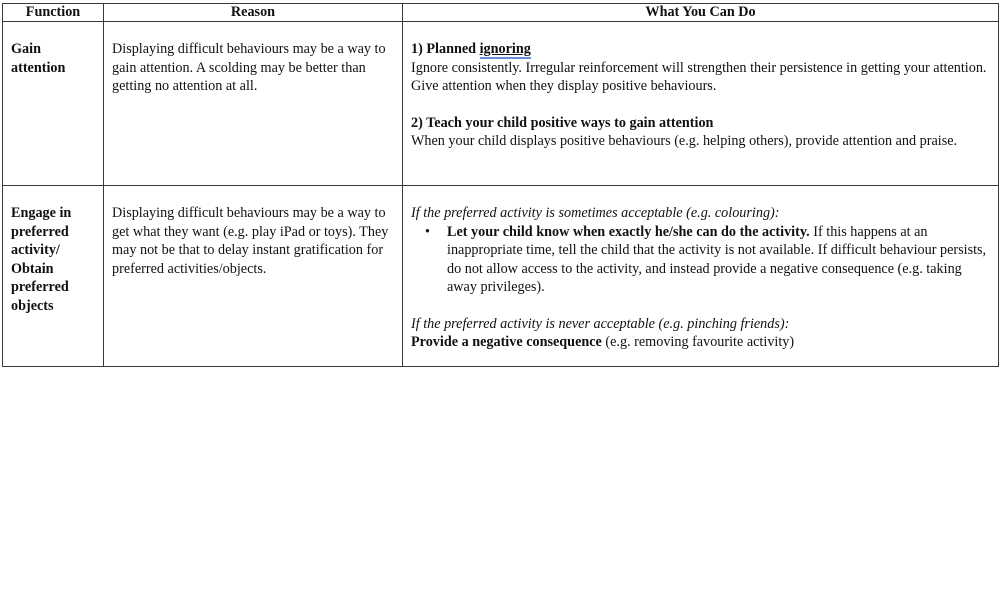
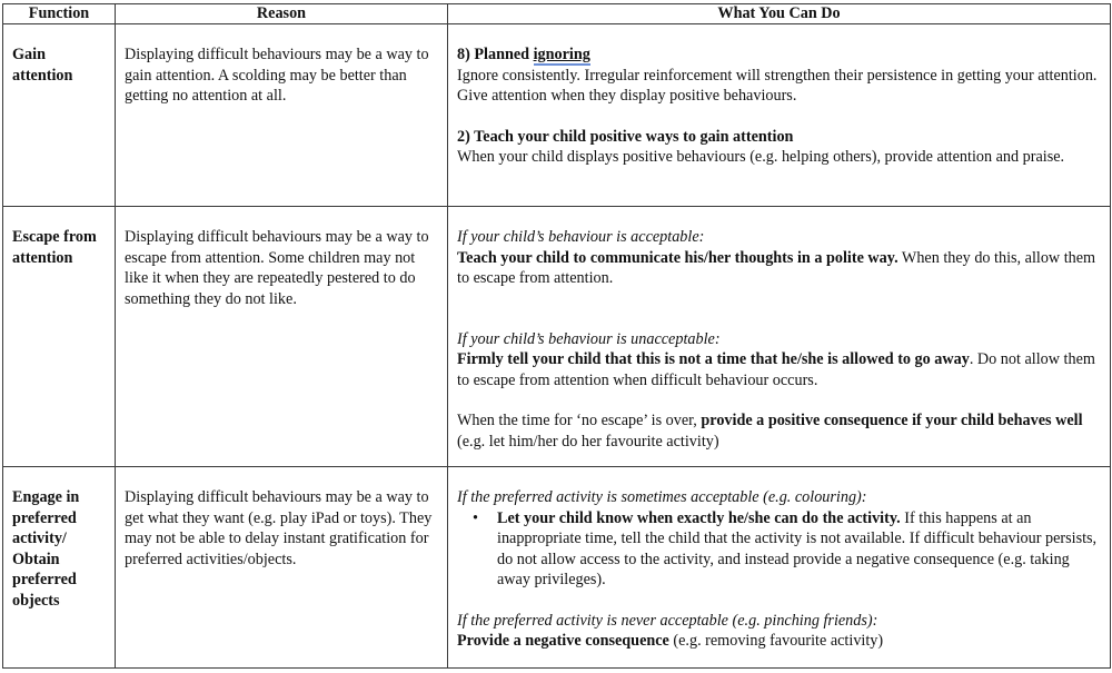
  Function	Reason	What You Can Do
- Gain attention	Displaying difficult behaviours may be a way to gain attention. A scolding may be better than getting no attention at all.	1) Planned ignoring Ignore consistently. Irregular reinforcement will strengthen their persistence in getting your attention. Give attention when they display positive behaviours. 2) Teach your child positive ways to gain attention When your child displays positive behaviours (e.g. helping others), provide attention and praise.
+ Gain attention	Displaying difficult behaviours may be a way to gain attention. A scolding may be better than getting no attention at all.	8) Planned ignoring Ignore consistently. Irregular reinforcement will strengthen their persistence in getting your attention. Give attention when they display positive behaviours. 2) Teach your child positive ways to gain attention When your child displays positive behaviours (e.g. helping others), provide attention and praise.
+ Escape from attention	Displaying difficult behaviours may be a way to escape from attention. Some children may not like it when they are repeatedly pestered to do something they do not like.	If your child’s behaviour is acceptable: Teach your child to communicate his/her thoughts in a polite way. When they do this, allow them to escape from attention. If your child’s behaviour is unacceptable: Firmly tell your child that this is not a time that he/she is allowed to go away. Do not allow them to escape from attention when difficult behaviour occurs. When the time for ‘no escape’ is over, provide a positive consequence if your child behaves well (e.g. let him/her do her favourite activity)
- Engage in preferred activity/ Obtain preferred objects	Displaying difficult behaviours may be a way to get what they want (e.g. play iPad or toys). They may not be that to delay instant gratification for preferred activities/objects.	If the preferred activity is sometimes acceptable (e.g. colouring): • Let your child know when exactly he/she can do the activity. If this happens at an inappropriate time, tell the child that the activity is not available. If difficult behaviour persists, do not allow access to the activity, and instead provide a negative consequence (e.g. taking away privileges). If the preferred activity is never acceptable (e.g. pinching friends): Provide a negative consequence (e.g. removing favourite activity)
+ Engage in preferred activity/ Obtain preferred objects	Displaying difficult behaviours may be a way to get what they want (e.g. play iPad or toys). They may not be able to delay instant gratification for preferred activities/objects.	If the preferred activity is sometimes acceptable (e.g. colouring): • Let your child know when exactly he/she can do the activity. If this happens at an inappropriate time, tell the child that the activity is not available. If difficult behaviour persists, do not allow access to the activity, and instead provide a negative consequence (e.g. taking away privileges). If the preferred activity is never acceptable (e.g. pinching friends): Provide a negative consequence (e.g. removing favourite activity)
